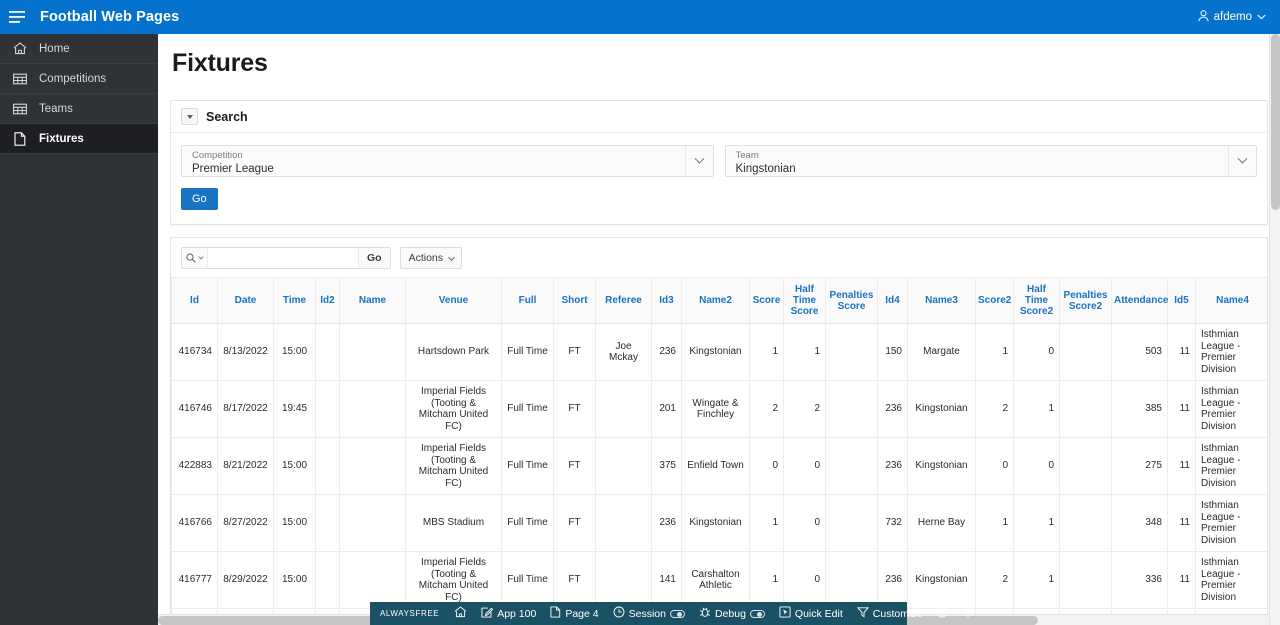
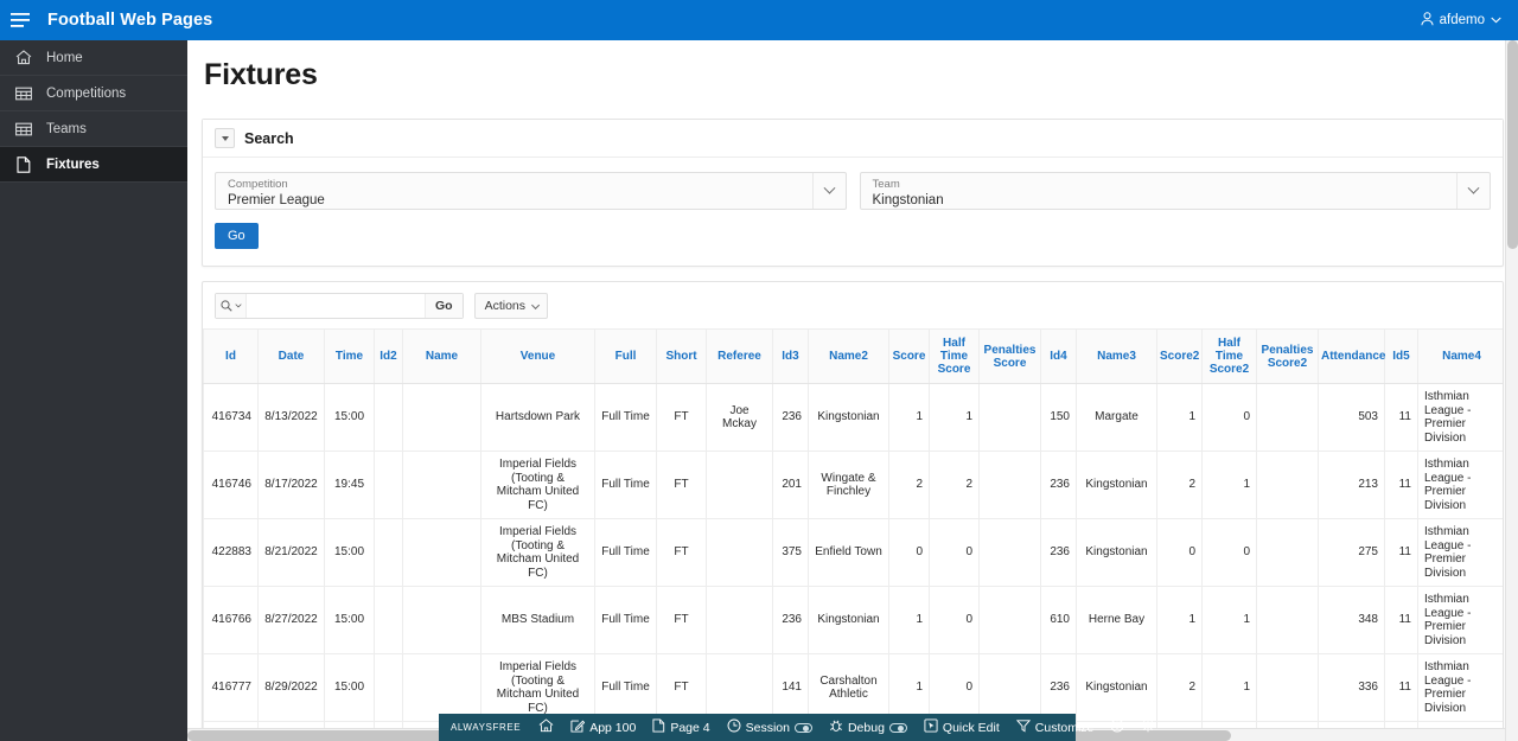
  Football Web Pages
  afdemo
  Home
  Competitions
  Teams
  Fixtures
  Fixtures
  Search
  Competition
  Premier League
  Team
  Kingstonian
  Go
  Go
  Actions
  Id	Date	Time	Id2	Name	Venue	Full	Short	Referee	Id3	Name2	Score	Half Time Score	Penalties Score	Id4	Name3	Score2	Half Time Score2	Penalties Score2	Attendance	Id5	Name4
  416734	8/13/2022	15:00			Hartsdown Park	Full Time	FT	Joe Mckay	236	Kingstonian	1	1		150	Margate	1	0		503	11	Isthmian League - Premier Division
- 416746	8/17/2022	19:45			Imperial Fields (Tooting & Mitcham United FC)	Full Time	FT		201	Wingate & Finchley	2	2		236	Kingstonian	2	1		385	11	Isthmian League - Premier Division
+ 416746	8/17/2022	19:45			Imperial Fields (Tooting & Mitcham United FC)	Full Time	FT		201	Wingate & Finchley	2	2		236	Kingstonian	2	1		213	11	Isthmian League - Premier Division
  422883	8/21/2022	15:00			Imperial Fields (Tooting & Mitcham United FC)	Full Time	FT		375	Enfield Town	0	0		236	Kingstonian	0	0		275	11	Isthmian League - Premier Division
- 416766	8/27/2022	15:00			MBS Stadium	Full Time	FT		236	Kingstonian	1	0		732	Herne Bay	1	1		348	11	Isthmian League - Premier Division
+ 416766	8/27/2022	15:00			MBS Stadium	Full Time	FT		236	Kingstonian	1	0		610	Herne Bay	1	1		348	11	Isthmian League - Premier Division
  416777	8/29/2022	15:00			Imperial Fields (Tooting & Mitcham United FC)	Full Time	FT		141	Carshalton Athletic	1	0		236	Kingstonian	2	1		336	11	Isthmian League - Premier Division
  ALWAYSFREE
  App 100
  Page 4
  Session
  Debug
  Quick Edit
  Customize
